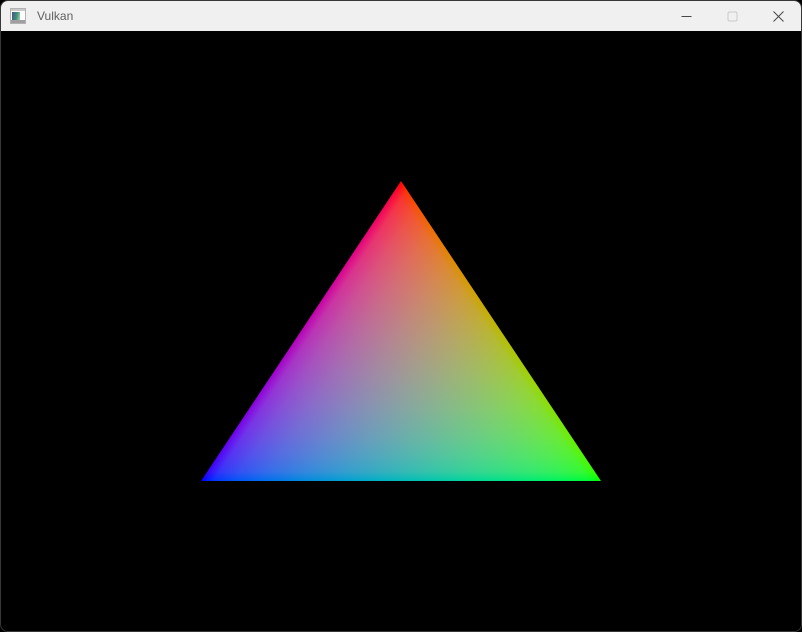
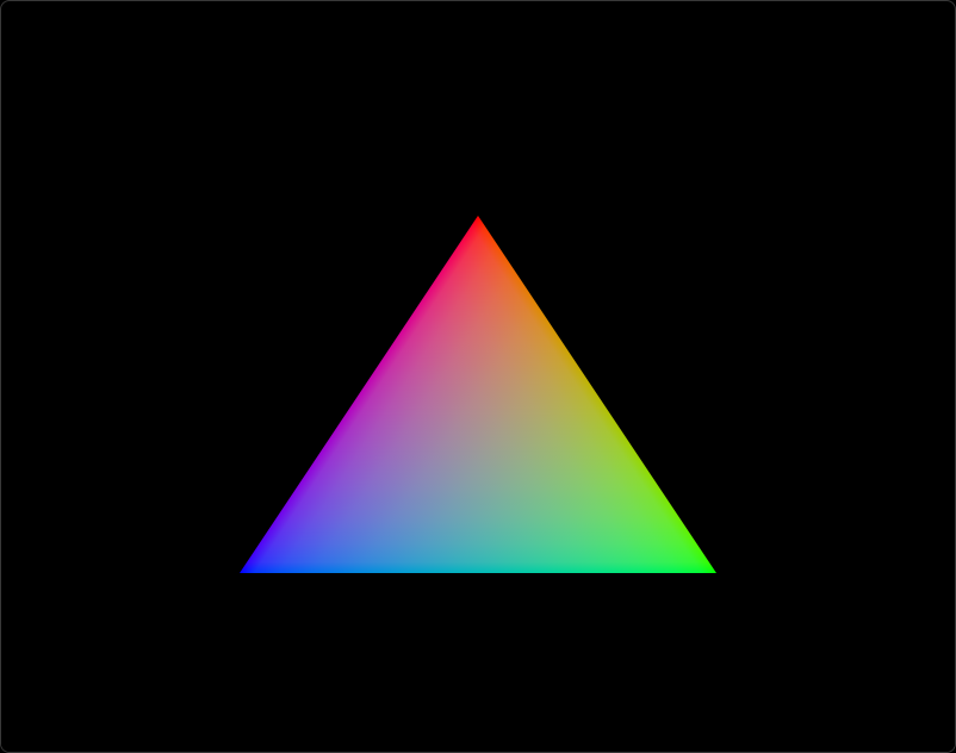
- Vulkan
